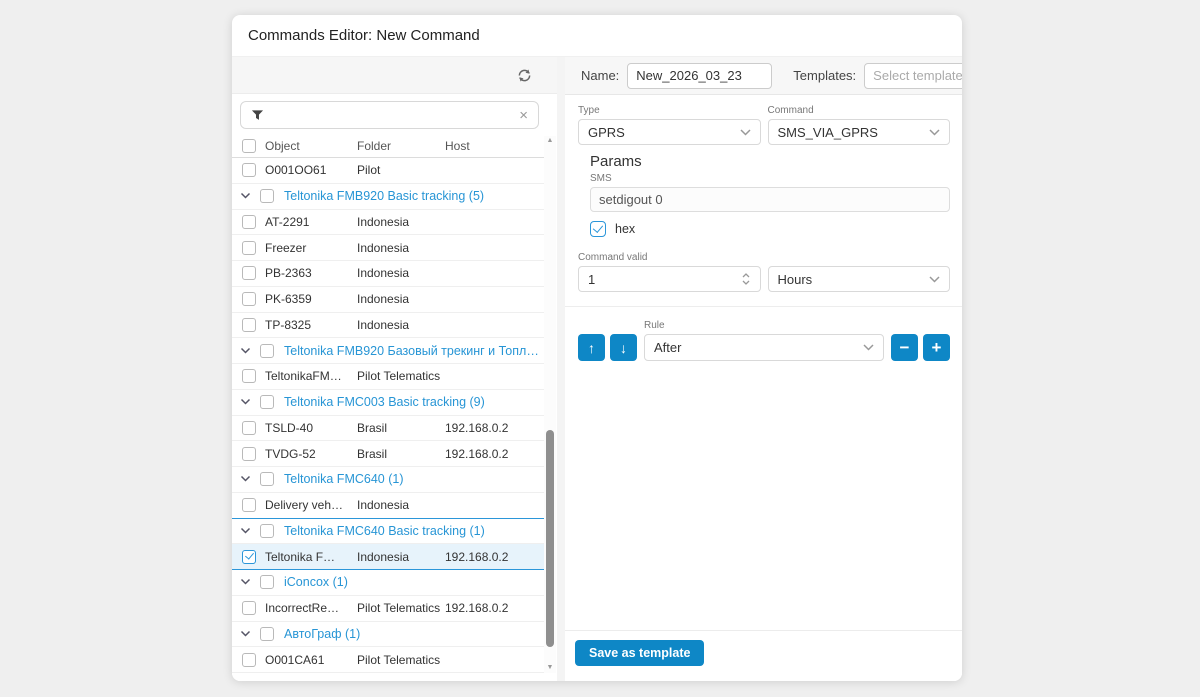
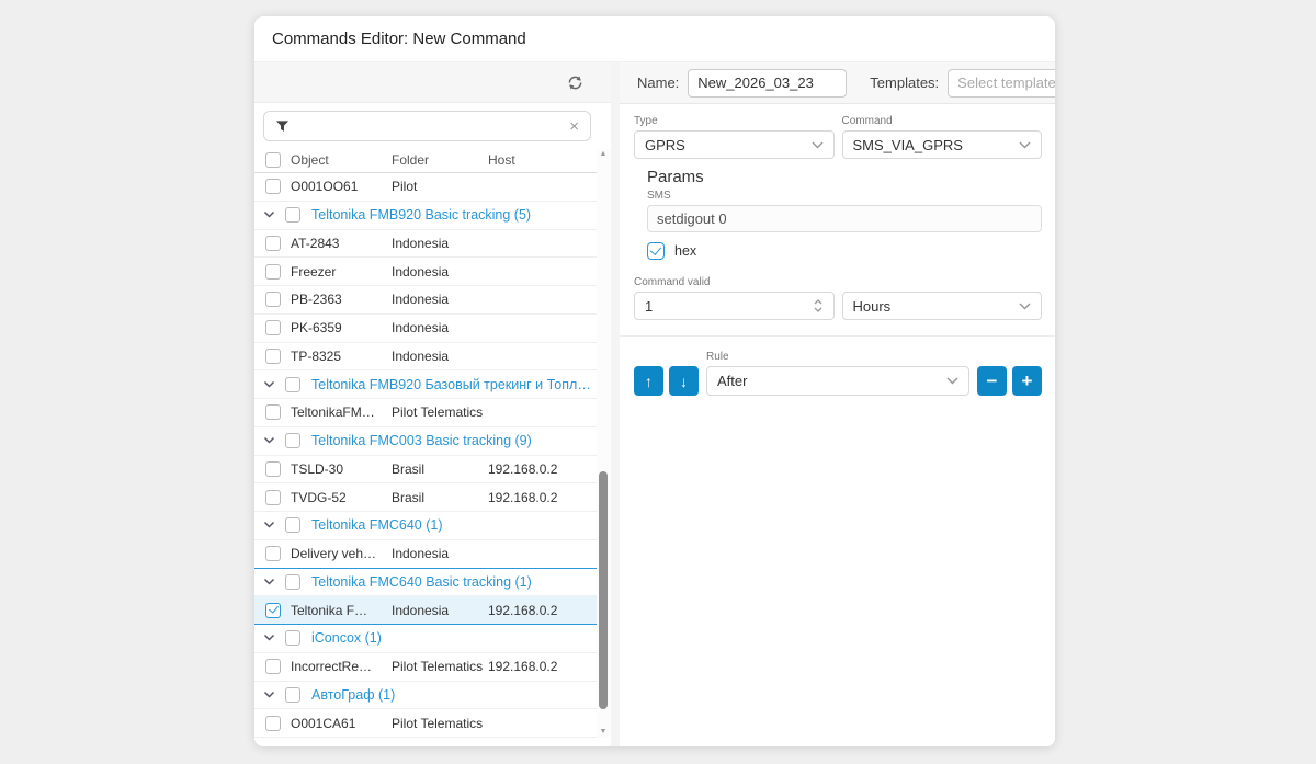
  Commands Editor: New Command
  ×
  Object
  Folder
  Host
  O001OO61
  Pilot
  Teltonika FMB920 Basic tracking (5)
- AT-2291
+ AT-2843
  Indonesia
  Freezer
  Indonesia
  PB-2363
  Indonesia
  PK-6359
  Indonesia
  TP-8325
  Indonesia
  Teltonika FMB920 Базовый трекинг и Топлив
  TeltonikaFMB9
  Pilot Telematics
  Teltonika FMC003 Basic tracking (9)
- TSLD-40
+ TSLD-30
  Brasil
  192.168.0.2
  TVDG-52
  Brasil
  192.168.0.2
  Teltonika FMC640 (1)
  Delivery vehicl
  Indonesia
  Teltonika FMC640 Basic tracking (1)
  Teltonika FMC
  Indonesia
  192.168.0.2
  iConcox (1)
  IncorrectRespo
  Pilot Telematics
  192.168.0.2
  АвтоГраф (1)
  O001CA61
  Pilot Telematics
  Name:
  New_2026_03_23
  Templates:
  Select template
  Type
  GPRS
  Command
  SMS_VIA_GPRS
  Params
  SMS
  setdigout 0
  hex
  Command valid
  1
  Hours
  ↑
  ↓
  Rule
  After
  −
  +
- Save as template
